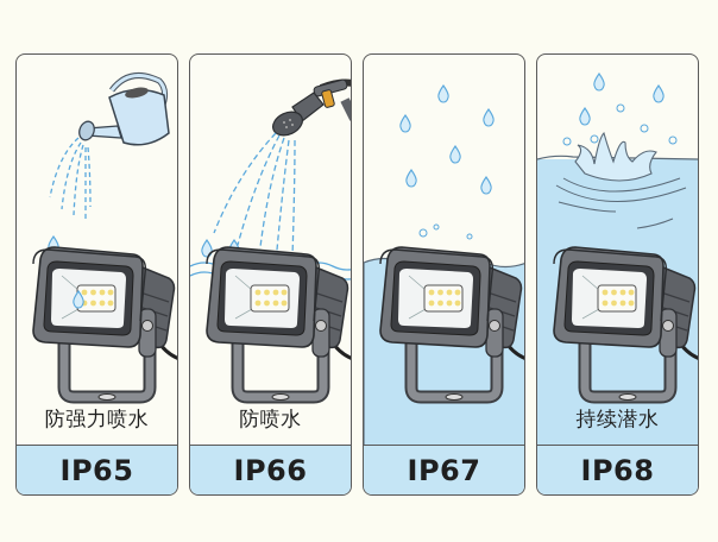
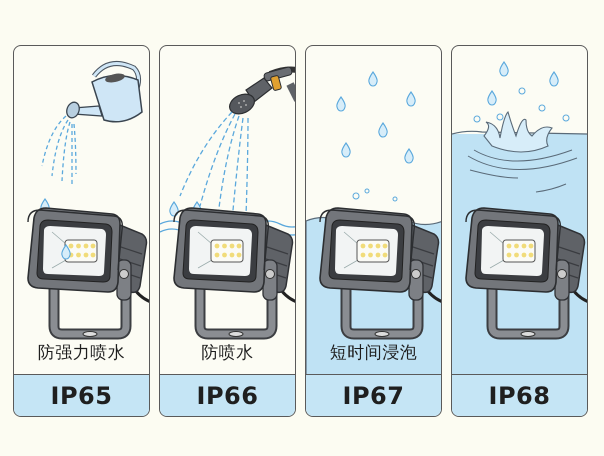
  防强力喷水
  IP65
  防喷水
  IP66
+ 短时间浸泡
  IP67
- 持续潜水
  IP68
